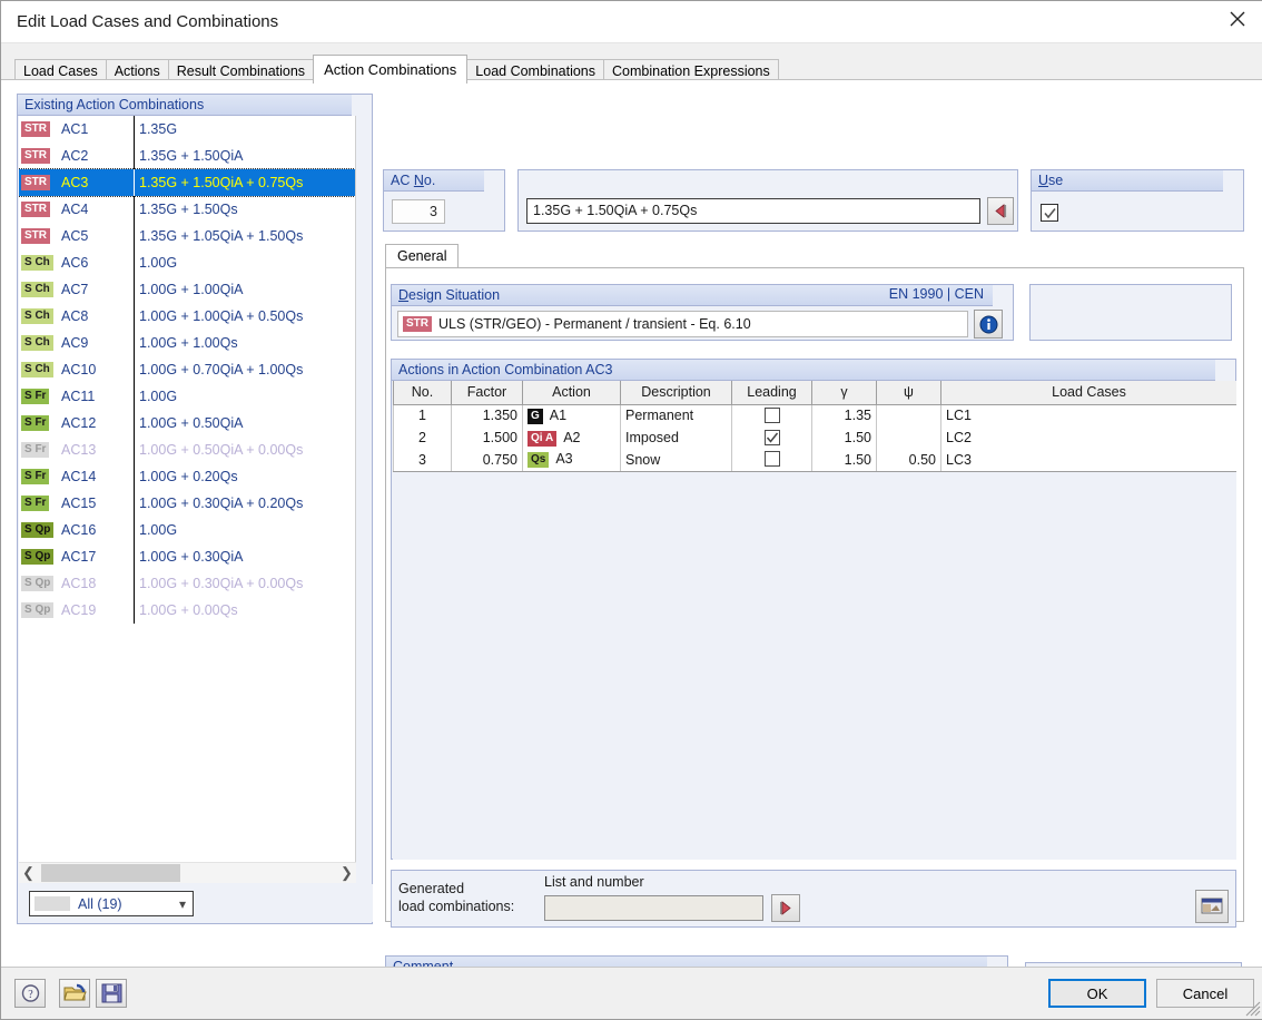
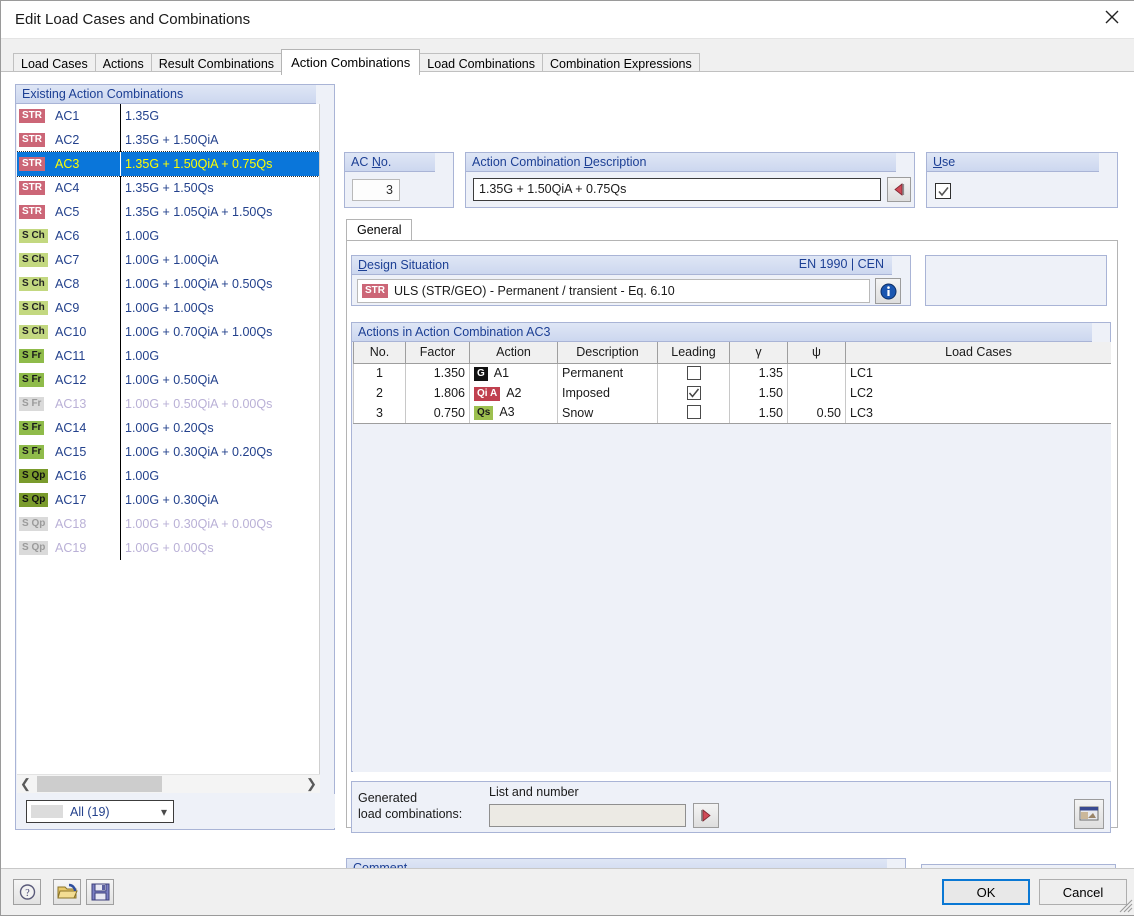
  Edit Load Cases and Combinations
  Load Cases
  Actions
  Result Combinations
  Action Combinations
  Load Combinations
  Combination Expressions
  Existing Action Combinations
  STR
  AC1
  1.35G
  STR
  AC2
  1.35G + 1.50QiA
  STR
  AC3
  1.35G + 1.50QiA + 0.75Qs
  STR
  AC4
  1.35G + 1.50Qs
  STR
  AC5
  1.35G + 1.05QiA + 1.50Qs
  S Ch
  AC6
  1.00G
  S Ch
  AC7
  1.00G + 1.00QiA
  S Ch
  AC8
  1.00G + 1.00QiA + 0.50Qs
  S Ch
  AC9
  1.00G + 1.00Qs
  S Ch
  AC10
  1.00G + 0.70QiA + 1.00Qs
  S Fr
  AC11
  1.00G
  S Fr
  AC12
  1.00G + 0.50QiA
  S Fr
  AC13
  1.00G + 0.50QiA + 0.00Qs
  S Fr
  AC14
  1.00G + 0.20Qs
  S Fr
  AC15
  1.00G + 0.30QiA + 0.20Qs
  S Qp
  AC16
  1.00G
  S Qp
  AC17
  1.00G + 0.30QiA
  S Qp
  AC18
  1.00G + 0.30QiA + 0.00Qs
  S Qp
  AC19
  1.00G + 0.00Qs
  ❮
  ❯
  All (19)
  ▾
  AC No.
  3
+ Action Combination Description
  1.35G + 1.50QiA + 0.75Qs
  Use
  General
  Design Situation
  EN 1990 | CEN
  STR
  ULS (STR/GEO) - Permanent / transient - Eq. 6.10
  Actions in Action Combination AC3
  No.	Factor	Action	Description	Leading	γ	ψ	Load Cases
  1	1.350	G A1	Permanent		1.35		LC1
- 2	1.500	Qi A A2	Imposed		1.50		LC2
+ 2	1.806	Qi A A2	Imposed		1.50		LC2
  3	0.750	Qs A3	Snow		1.50	0.50	LC3
  Generated
  load combinations:
  List and number
  ?
  OK
  Cancel
